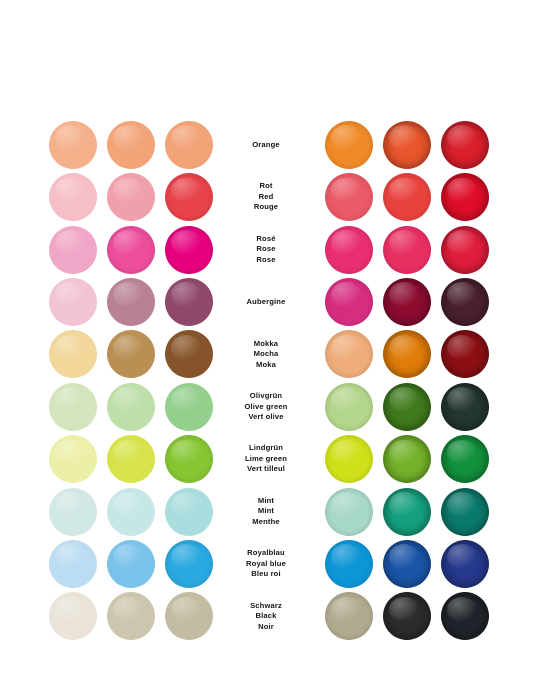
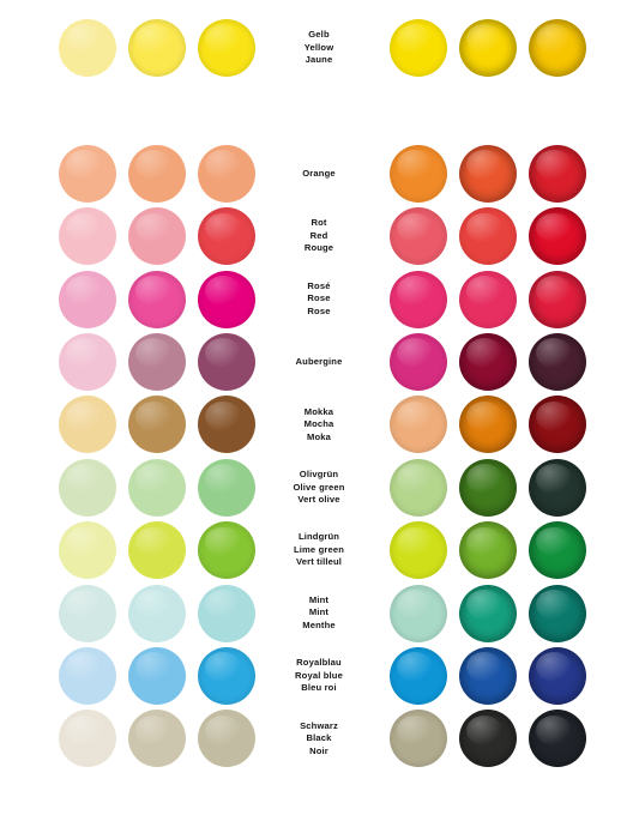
+ Gelb
+ Yellow
+ Jaune
  Orange
  Rot
  Red
  Rouge
  Rosé
  Rose
  Rose
  Aubergine
  Mokka
  Mocha
  Moka
  Olivgrün
  Olive green
  Vert olive
  Lindgrün
  Lime green
  Vert tilleul
  Mint
  Mint
  Menthe
  Royalblau
  Royal blue
  Bleu roi
  Schwarz
  Black
  Noir
